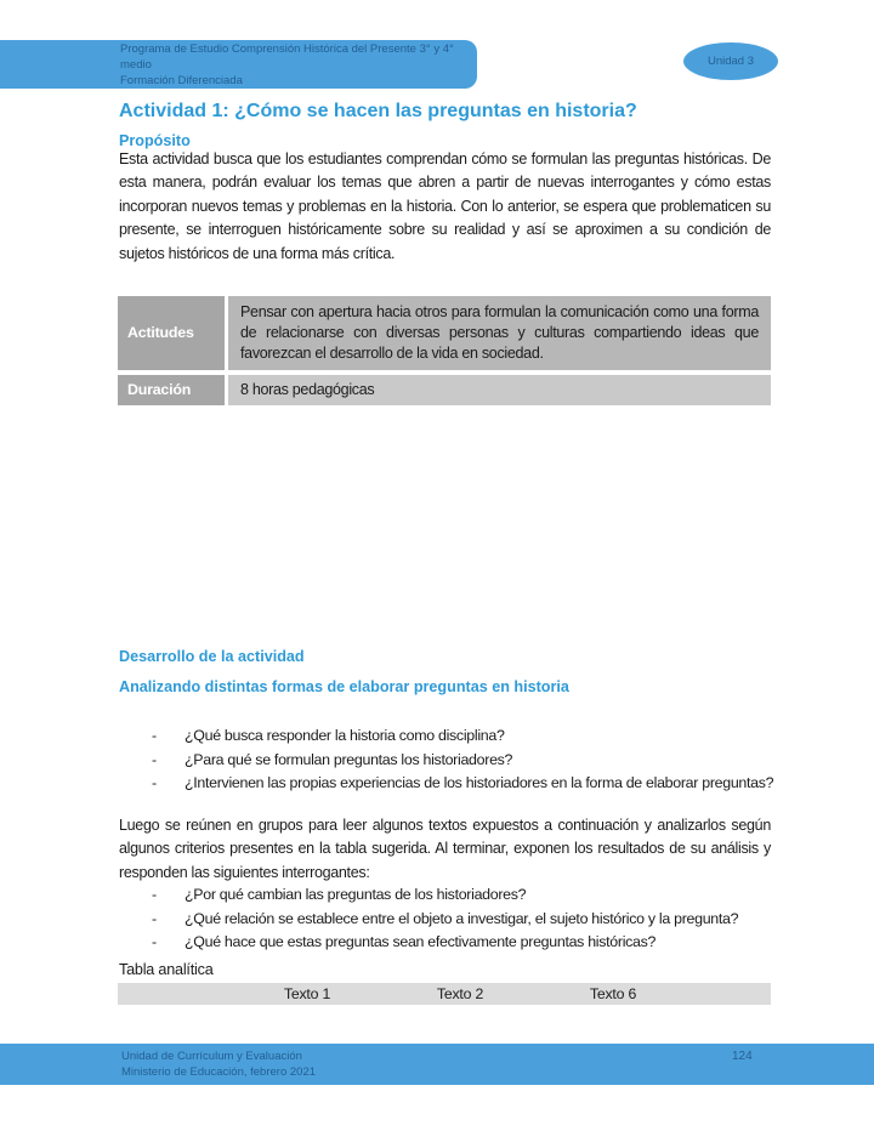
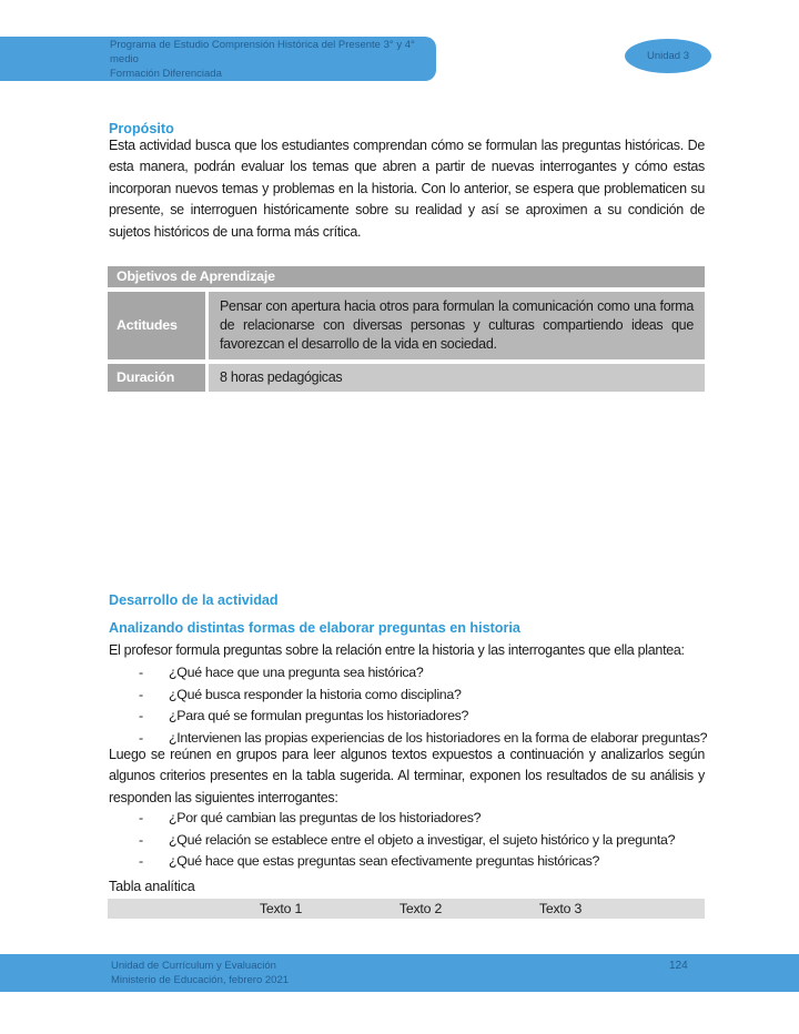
  Programa de Estudio Comprensión Histórica del Presente 3° y 4° medio
  Formación Diferenciada
  Unidad 3
- Actividad 1: ¿Cómo se hacen las preguntas en historia?
  Propósito
  Esta actividad busca que los estudiantes comprendan cómo se formulan las preguntas históricas. De esta manera, podrán evaluar los temas que abren a partir de nuevas interrogantes y cómo estas incorporan nuevos temas y problemas en la historia. Con lo anterior, se espera que problematicen su presente, se interroguen históricamente sobre su realidad y así se aproximen a su condición de sujetos históricos de una forma más crítica.
+ Objetivos de Aprendizaje
  Actitudes
  Pensar con apertura hacia otros para formulan la comunicación como una forma de relacionarse con diversas personas y culturas compartiendo ideas que favorezcan el desarrollo de la vida en sociedad.
  Duración
  8 horas pedagógicas
  Desarrollo de la actividad
  Analizando distintas formas de elaborar preguntas en historia
+ El profesor formula preguntas sobre la relación entre la historia y las interrogantes que ella plantea:
+ ¿Qué hace que una pregunta sea histórica?
  ¿Qué busca responder la historia como disciplina?
  ¿Para qué se formulan preguntas los historiadores?
  ¿Intervienen las propias experiencias de los historiadores en la forma de elaborar preguntas?
  Luego se reúnen en grupos para leer algunos textos expuestos a continuación y analizarlos según algunos criterios presentes en la tabla sugerida. Al terminar, exponen los resultados de su análisis y responden las siguientes interrogantes:
  ¿Por qué cambian las preguntas de los historiadores?
  ¿Qué relación se establece entre el objeto a investigar, el sujeto histórico y la pregunta?
  ¿Qué hace que estas preguntas sean efectivamente preguntas históricas?
  Tabla analítica
  Texto 1
  Texto 2
- Texto 6
+ Texto 3
  Unidad de Currículum y Evaluación
  Ministerio de Educación, febrero 2021
  124
